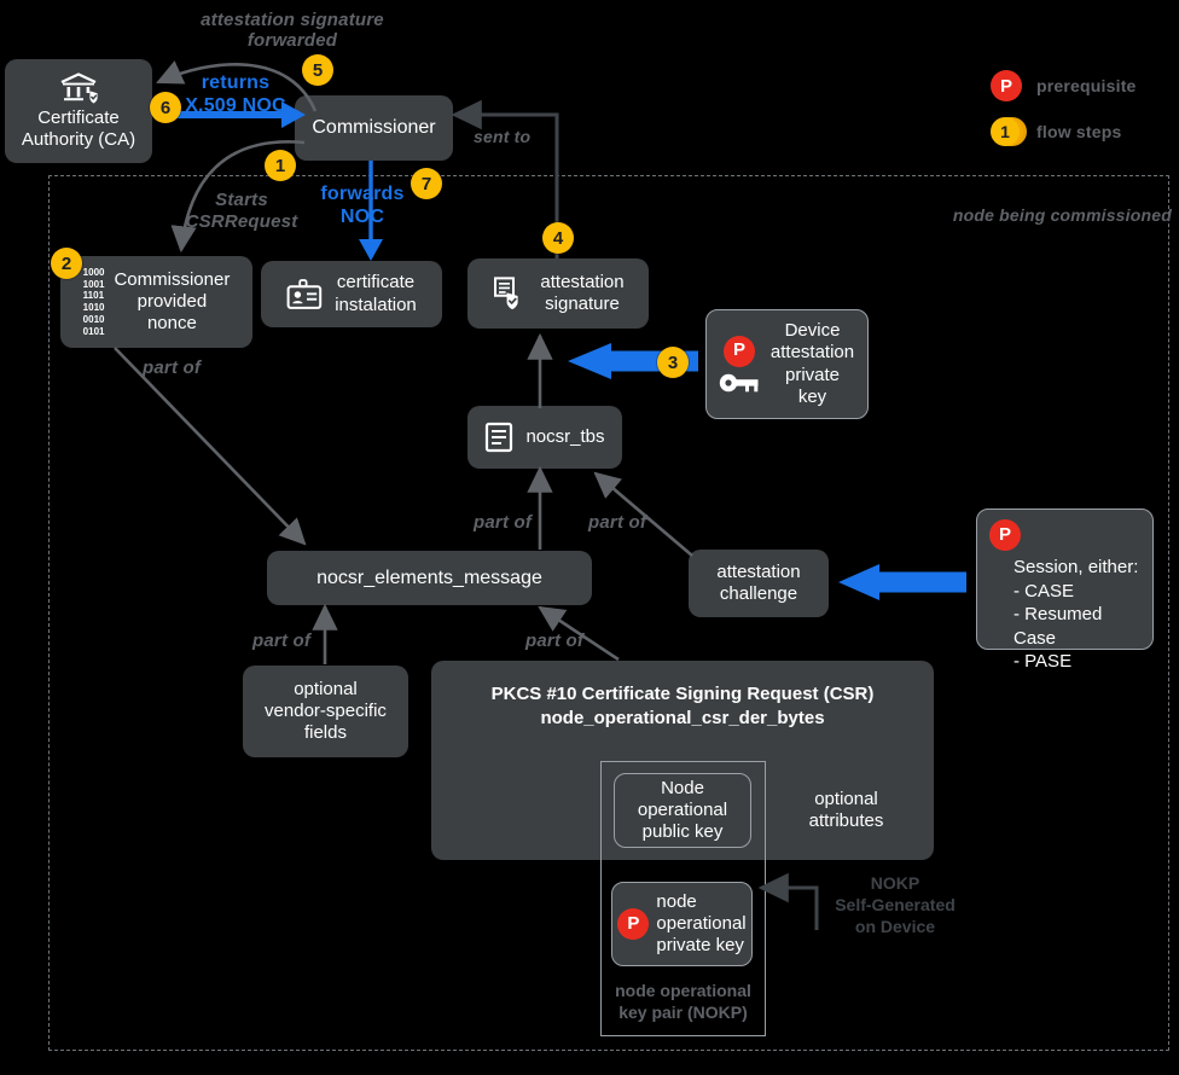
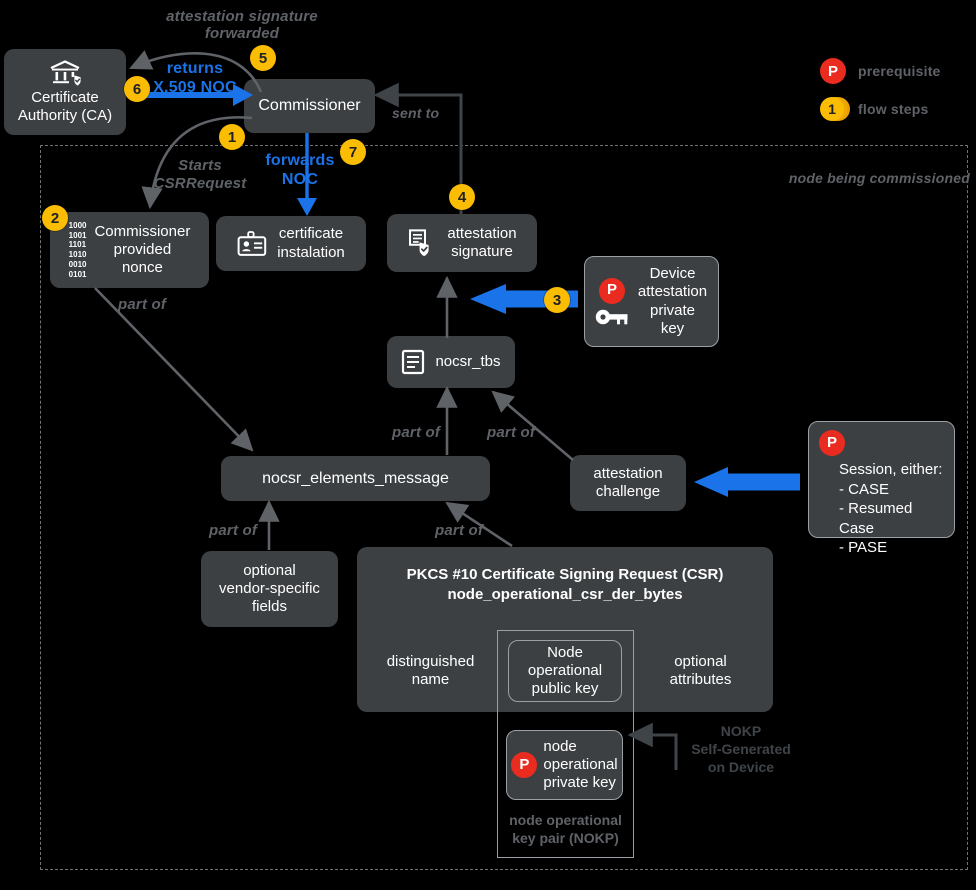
  node being commissioned
  Certificate
  Authority (CA)
  Commissioner
  1000
  1001
  1101
  1010
  0010
  0101
  Commissioner
  provided
  nonce
  2
  certificate
  instalation
  attestation
  signature
  4
  P
  Device
  attestation
  private key
  nocsr_tbs
  nocsr_elements_message
  attestation
  challenge
  P
  Session, either:
  - CASE
  - Resumed Case
  - PASE
  optional
  vendor-specific
  fields
  PKCS #10 Certificate Signing Request (CSR)
  node_operational_csr_der_bytes
+ distinguished
+ name
  Node
  operational
  public key
  optional
  attributes
  P
  node
  operational
  private key
  node operational
  key pair (NOKP)
  NOKP
  Self-Generated
  on Device
  attestation signature
  forwarded
  returns
  X.509 NOC
  6
  5
  Starts
  CSRRequest
  1
  forwards
  NOC
  7
  sent to
  3
  part of
  part of
  part of
  part of
  part of
  P
  prerequisite
  1
  flow steps
